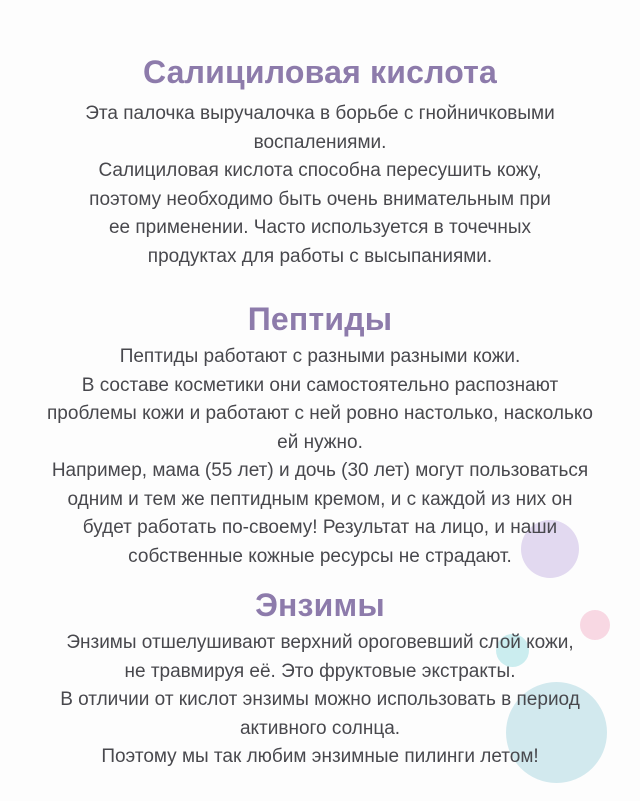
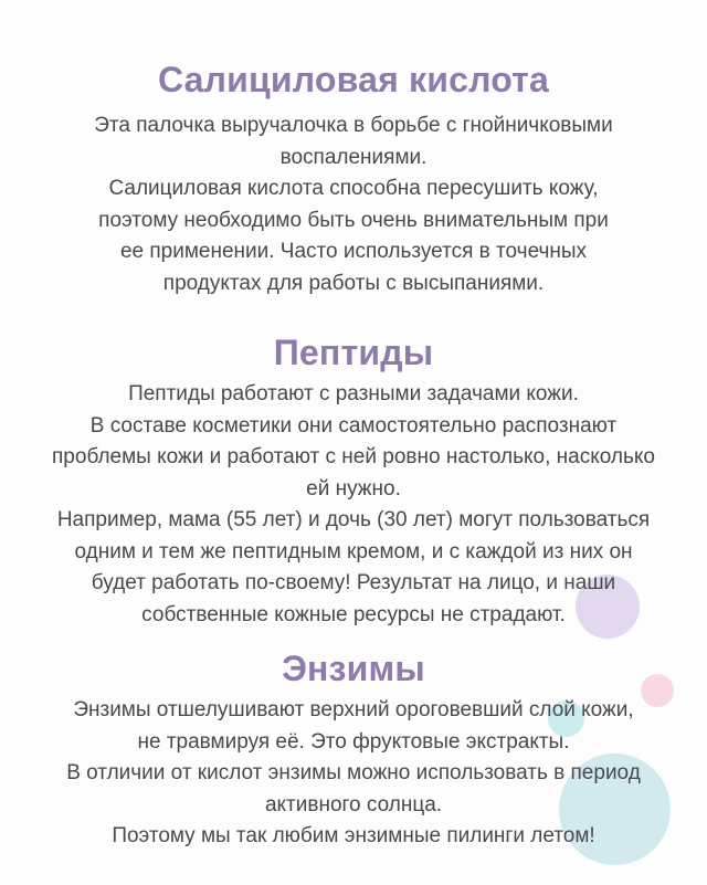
  Салициловая кислота
  Эта палочка выручалочка в борьбе с гнойничковыми
  воспалениями.
  Салициловая кислота способна пересушить кожу,
  поэтому необходимо быть очень внимательным при
  ее применении. Часто используется в точечных
  продуктах для работы с высыпаниями.
  Пептиды
- Пептиды работают с разными разными кожи.
+ Пептиды работают с разными задачами кожи.
  В составе косметики они самостоятельно распознают
  проблемы кожи и работают с ней ровно настолько, насколько
  ей нужно.
  Например, мама (55 лет) и дочь (30 лет) могут пользоваться
  одним и тем же пептидным кремом, и с каждой из них он
  будет работать по-своему! Результат на лицо, и наши
  собственные кожные ресурсы не страдают.
  Энзимы
  Энзимы отшелушивают верхний ороговевший слой кожи,
  не травмируя её. Это фруктовые экстракты.
  В отличии от кислот энзимы можно использовать в период
  активного солнца.
  Поэтому мы так любим энзимные пилинги летом!
